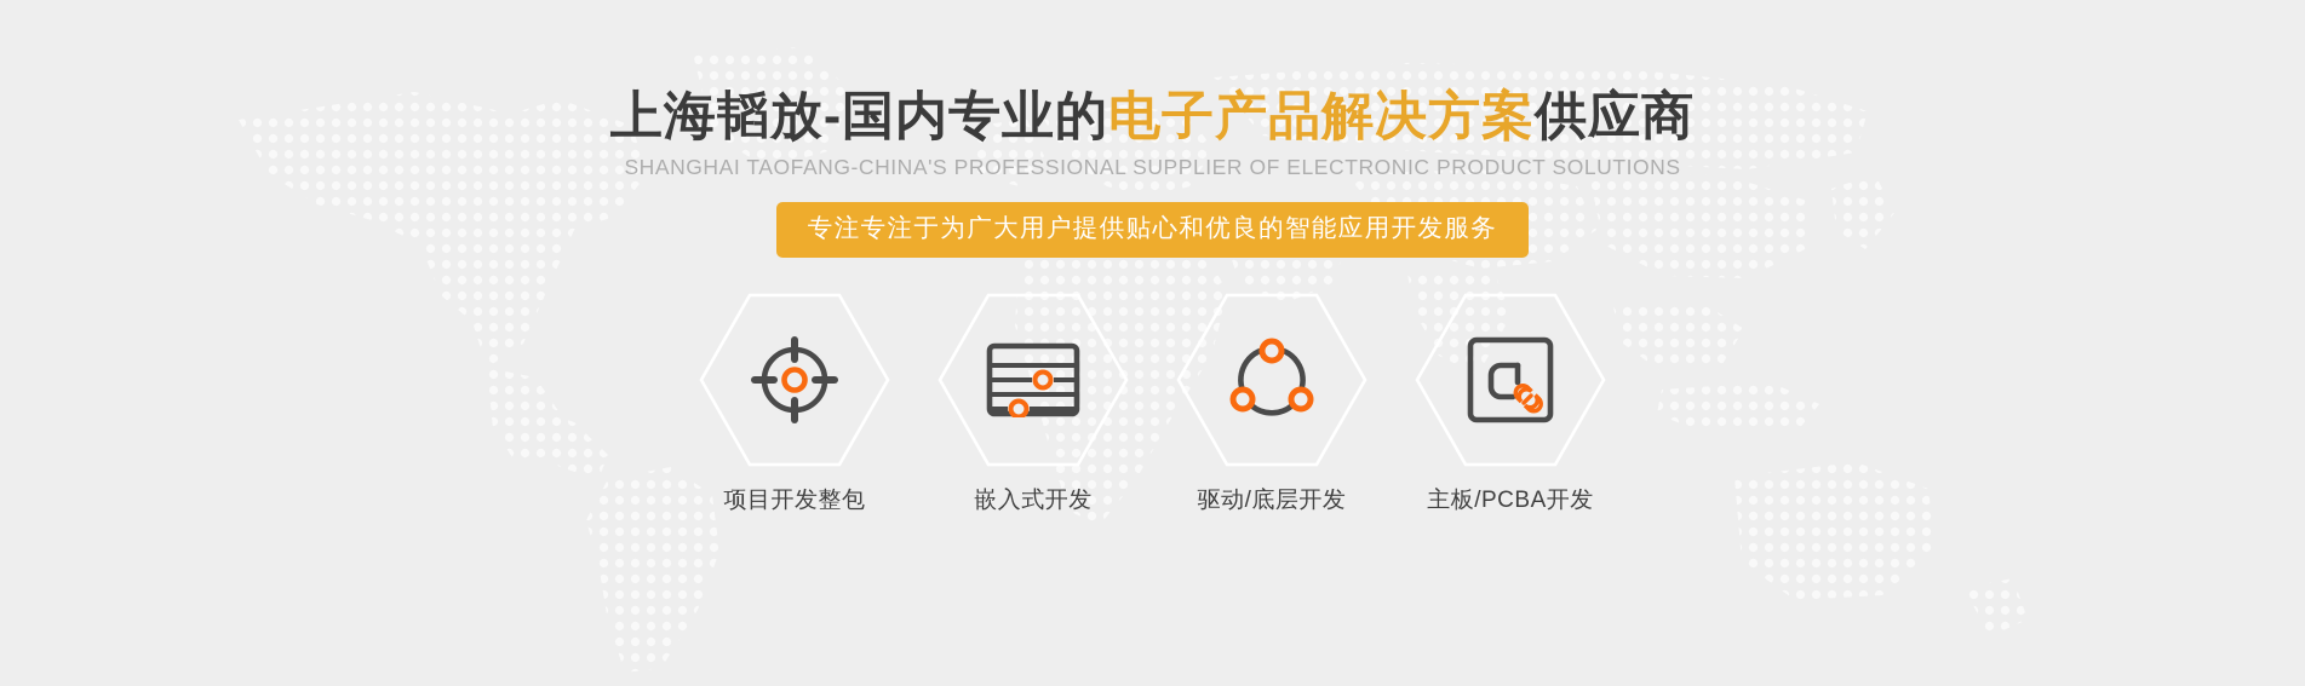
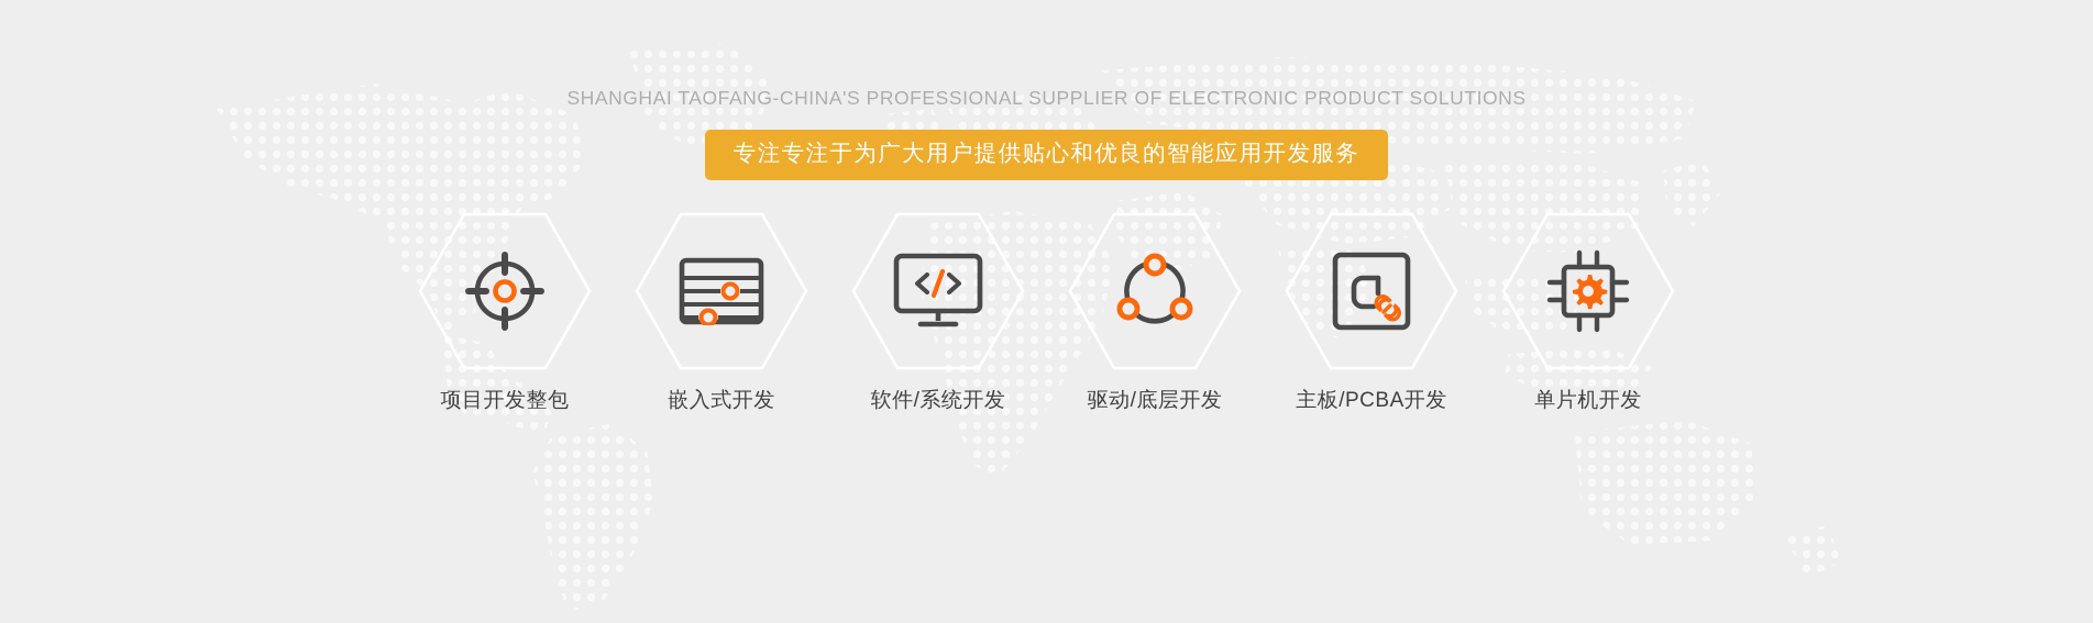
- 上海韬放-国内专业的电子产品解决方案供应商
  SHANGHAI TAOFANG-CHINA'S PROFESSIONAL SUPPLIER OF ELECTRONIC PRODUCT SOLUTIONS
  专注专注于为广大用户提供贴心和优良的智能应用开发服务
  项目开发整包
  嵌入式开发
+ 软件/系统开发
  驱动/底层开发
  主板/PCBA开发
+ 单片机开发
